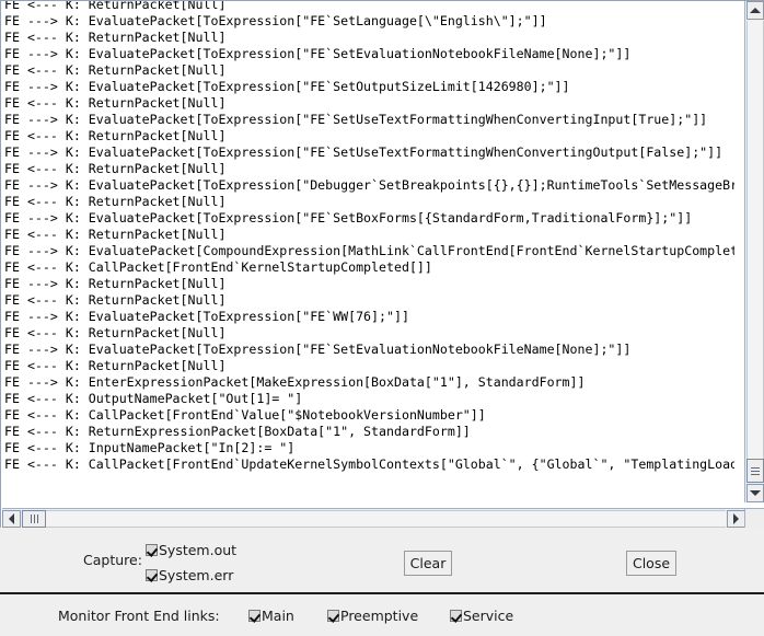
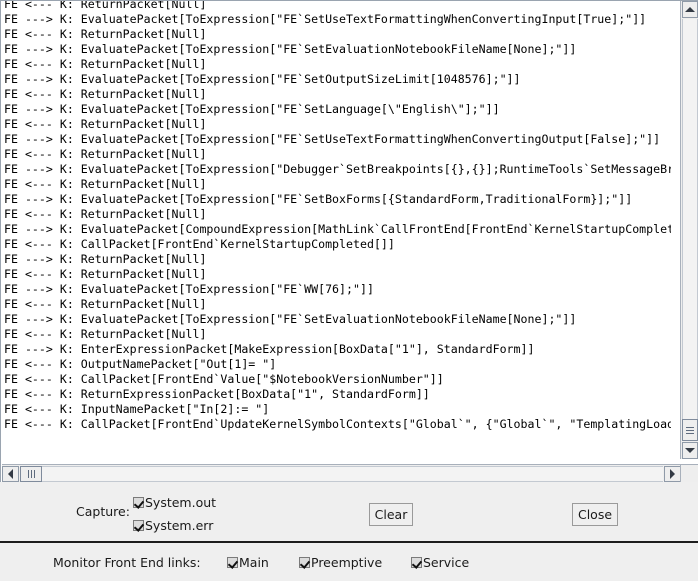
  FE <--- K: ReturnPacket[Null]
- FE ---> K: EvaluatePacket[ToExpression["FE`SetLanguage[\"English\"];"]]
+ FE ---> K: EvaluatePacket[ToExpression["FE`SetUseTextFormattingWhenConvertingInput[True];"]]
  FE <--- K: ReturnPacket[Null]
  FE ---> K: EvaluatePacket[ToExpression["FE`SetEvaluationNotebookFileName[None];"]]
  FE <--- K: ReturnPacket[Null]
- FE ---> K: EvaluatePacket[ToExpression["FE`SetOutputSizeLimit[1426980];"]]
+ FE ---> K: EvaluatePacket[ToExpression["FE`SetOutputSizeLimit[1048576];"]]
  FE <--- K: ReturnPacket[Null]
- FE ---> K: EvaluatePacket[ToExpression["FE`SetUseTextFormattingWhenConvertingInput[True];"]]
+ FE ---> K: EvaluatePacket[ToExpression["FE`SetLanguage[\"English\"];"]]
  FE <--- K: ReturnPacket[Null]
  FE ---> K: EvaluatePacket[ToExpression["FE`SetUseTextFormattingWhenConvertingOutput[False];"]]
  FE <--- K: ReturnPacket[Null]
  FE ---> K: EvaluatePacket[ToExpression["Debugger`SetBreakpoints[{},{}];RuntimeTools`SetMessageBr
  FE <--- K: ReturnPacket[Null]
  FE ---> K: EvaluatePacket[ToExpression["FE`SetBoxForms[{StandardForm,TraditionalForm}];"]]
  FE <--- K: ReturnPacket[Null]
  FE ---> K: EvaluatePacket[CompoundExpression[MathLink`CallFrontEnd[FrontEnd`KernelStartupComplet
  FE <--- K: CallPacket[FrontEnd`KernelStartupCompleted[]]
  FE ---> K: ReturnPacket[Null]
  FE <--- K: ReturnPacket[Null]
  FE ---> K: EvaluatePacket[ToExpression["FE`WW[76];"]]
  FE <--- K: ReturnPacket[Null]
  FE ---> K: EvaluatePacket[ToExpression["FE`SetEvaluationNotebookFileName[None];"]]
  FE <--- K: ReturnPacket[Null]
  FE ---> K: EnterExpressionPacket[MakeExpression[BoxData["1"], StandardForm]]
  FE <--- K: OutputNamePacket["Out[1]= "]
  FE <--- K: CallPacket[FrontEnd`Value["$NotebookVersionNumber"]]
  FE <--- K: ReturnExpressionPacket[BoxData["1", StandardForm]]
  FE <--- K: InputNamePacket["In[2]:= "]
  FE <--- K: CallPacket[FrontEnd`UpdateKernelSymbolContexts["Global`", {"Global`", "TemplatingLoad
  Capture:
  System.out
  System.err
  Clear
  Close
  Monitor Front End links:
  Main
  Preemptive
  Service
